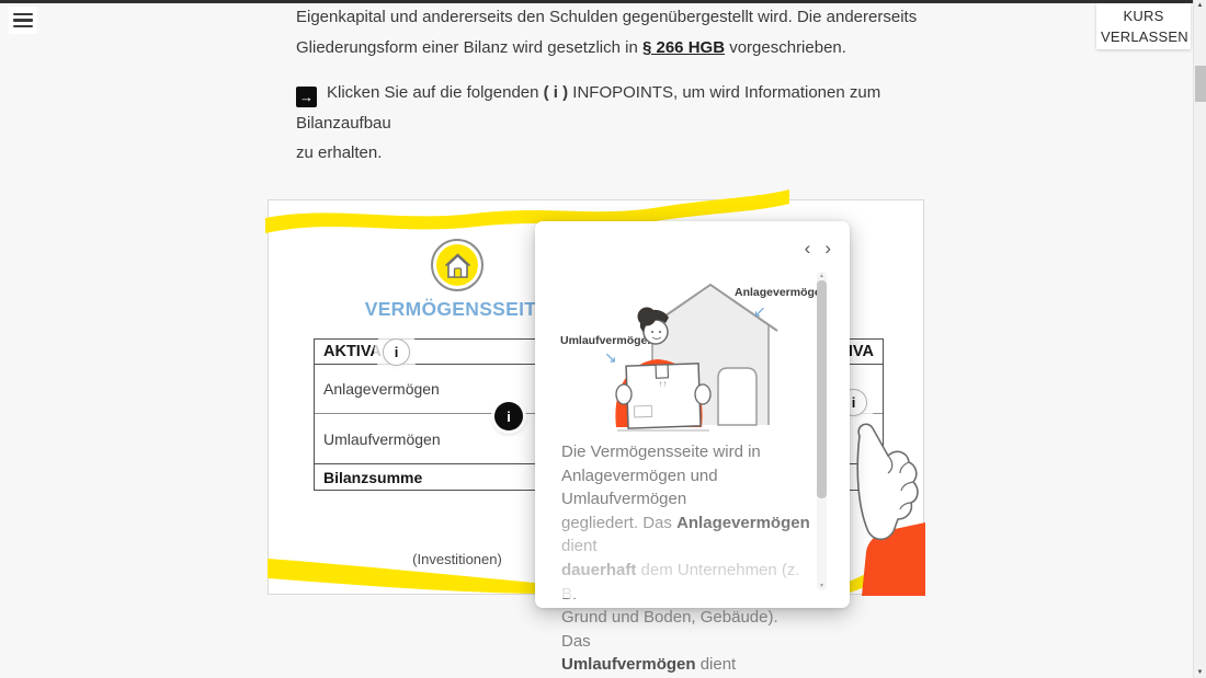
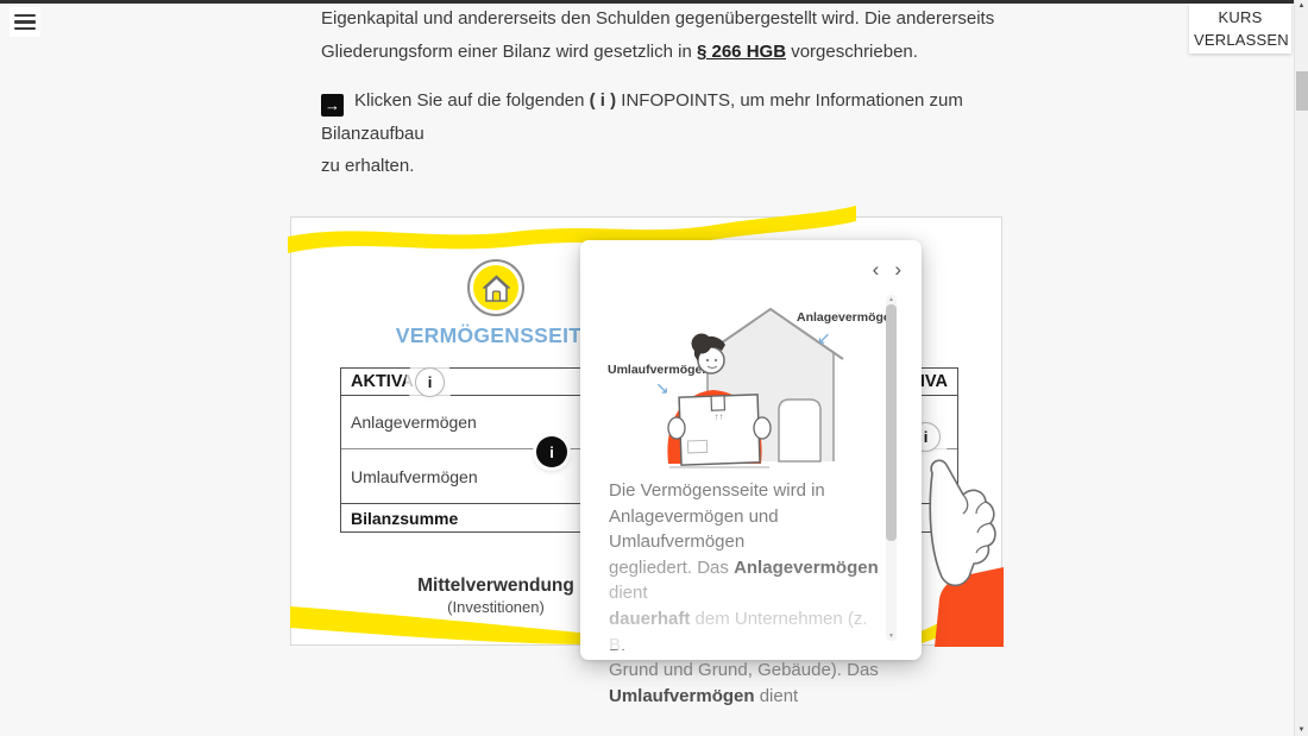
  KURS VERLASSEN
  Eigenkapital und andererseits den Schulden gegenübergestellt wird. Die andererseits
  Gliederungsform einer Bilanz wird gesetzlich in § 266 HGB vorgeschrieben.
- → Klicken Sie auf die folgenden ( i ) INFOPOINTS, um wird Informationen zum Bilanzaufbau
+ → Klicken Sie auf die folgenden ( i ) INFOPOINTS, um mehr Informationen zum Bilanzaufbau
  zu erhalten.
  VERMÖGENSSEIT
  AKTIVA
  Anlagevermögen
  Umlaufvermögen
  Bilanzsumme
  i
  i
  i
+ Mittelverwendung
  (Investitionen)
  ‹
  ›
  Anlagevermög
  ↙
  Umlaufvermöge
  ↘
  Die Vermögensseite wird in
- Grund und Boden, Gebäude). Das
+ Grund und Grund, Gebäude). Das
  Umlaufvermögen dient
